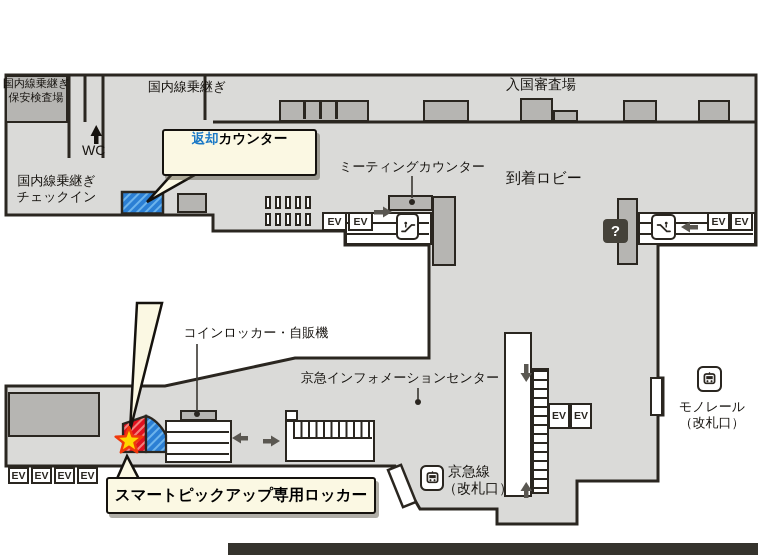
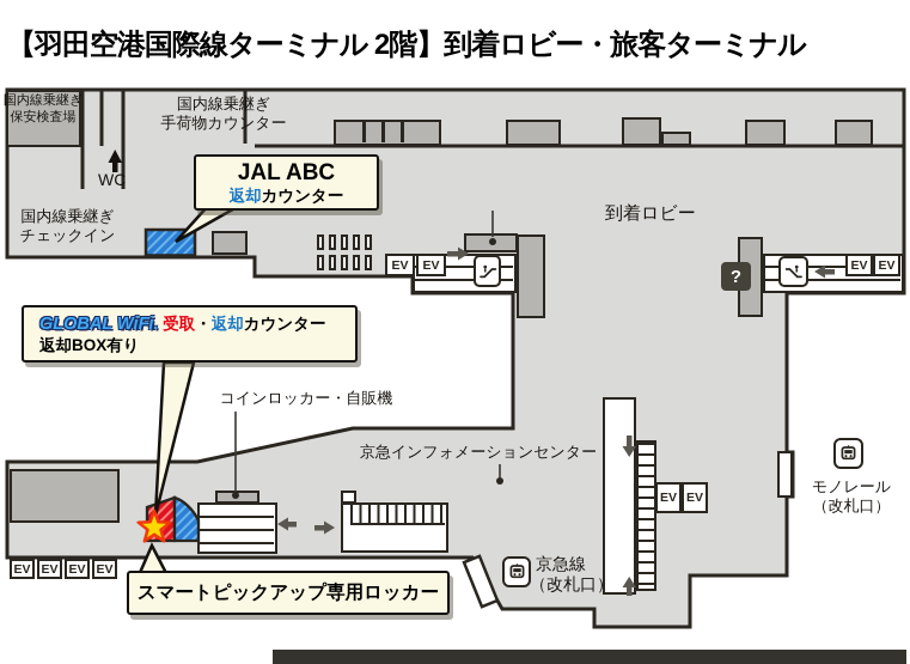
+ 【羽田空港国際線ターミナル 2階】到着ロビー・旅客ターミナル
  EV
  EV
  EV
  EV
  EV
  EV
  EV
  EV
  EV
  EV
  ?
  国内線乗継ぎ
  保安検査場
  国内線乗継ぎ
+ 手荷物カウンター
  WC
  国内線乗継ぎ
  チェックイン
- 入国審査場
- ミーティングカウンター
  到着ロビー
  コインロッカー・自販機
  京急インフォメーションセンター
  京急線
  （改札口）
  モノレール
  （改札口）
+ JAL ABC
  返却カウンター
+ GLOBAL WiFi. 受取・返却カウンター
+ 返却BOX有り
  スマートピックアップ専用ロッカー
